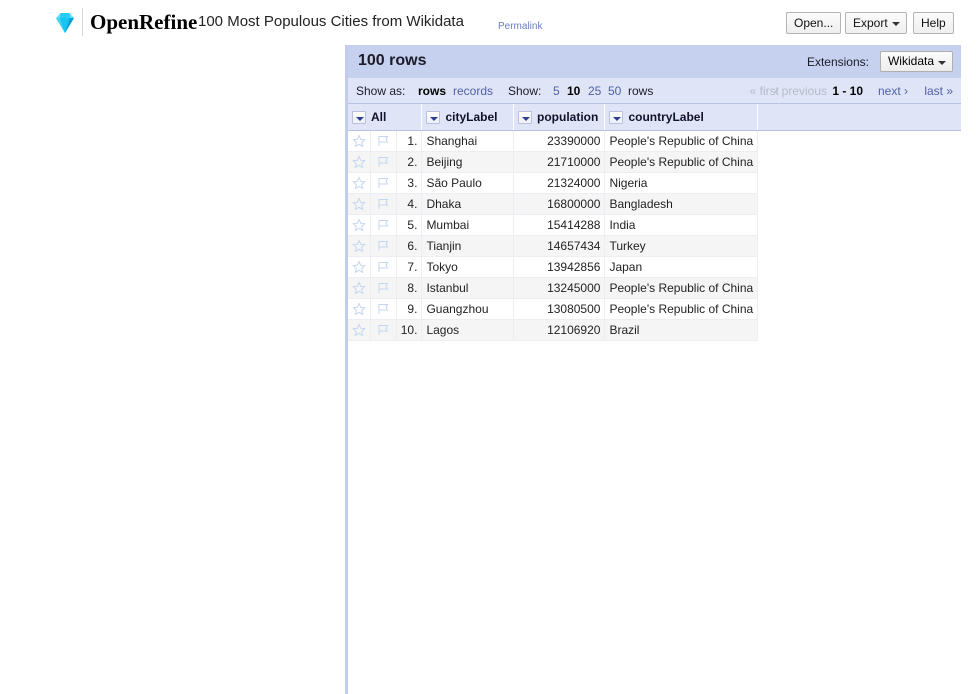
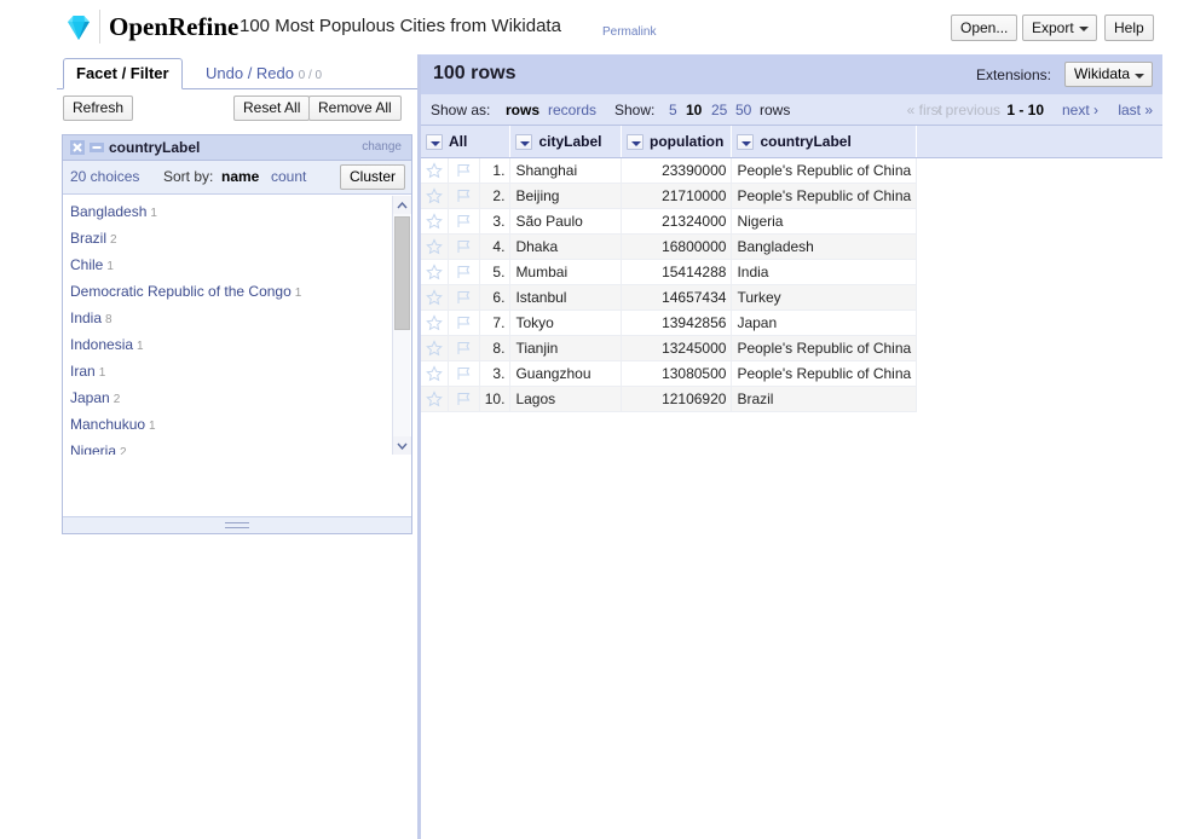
  OpenRefine
  100 Most Populous Cities from Wikidata
  Permalink
  Open...
  Export
  Help
+ Facet / Filter
+ Undo / Redo 0 / 0
+ Refresh
+ Reset All
+ Remove All
+ countryLabel
+ change
+ 20 choices
+ Sort by:
+ name
+ count
+ Cluster
+ Bangladesh 1
+ Brazil 2
+ Chile 1
+ Democratic Republic of the Congo 1
+ India 8
+ Indonesia 1
+ Iran 1
+ Japan 2
+ Manchukuo 1
+ Nigeria 2
  100 rows
  Extensions:
  Wikidata
  Show as:
  rows
  records
  Show:
  5
  10
  25
  50
  rows
  « first
  ‹ previous
  1 - 10
  next ›
  last »
  All	cityLabel	population	countryLabel
  		1.	Shanghai	23390000	People's Republic of China
  		2.	Beijing	21710000	People's Republic of China
  		3.	São Paulo	21324000	Nigeria
  		4.	Dhaka	16800000	Bangladesh
  		5.	Mumbai	15414288	India
- 		6.	Tianjin	14657434	Turkey
+ 		6.	Istanbul	14657434	Turkey
  		7.	Tokyo	13942856	Japan
- 		8.	Istanbul	13245000	People's Republic of China
+ 		8.	Tianjin	13245000	People's Republic of China
- 		9.	Guangzhou	13080500	People's Republic of China
+ 		3.	Guangzhou	13080500	People's Republic of China
  		10.	Lagos	12106920	Brazil
